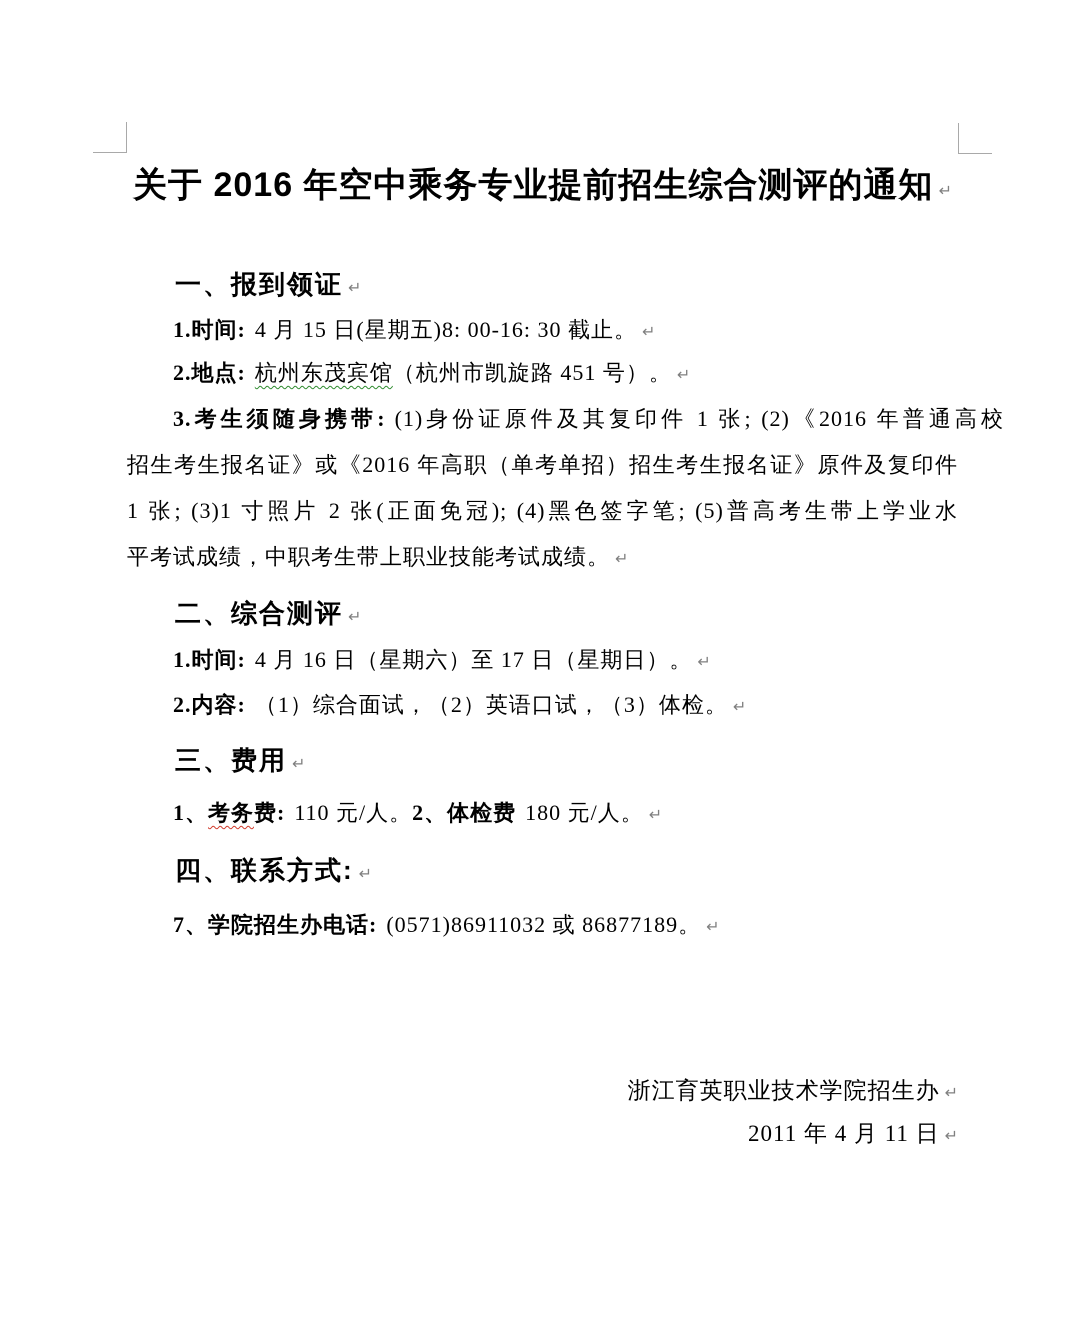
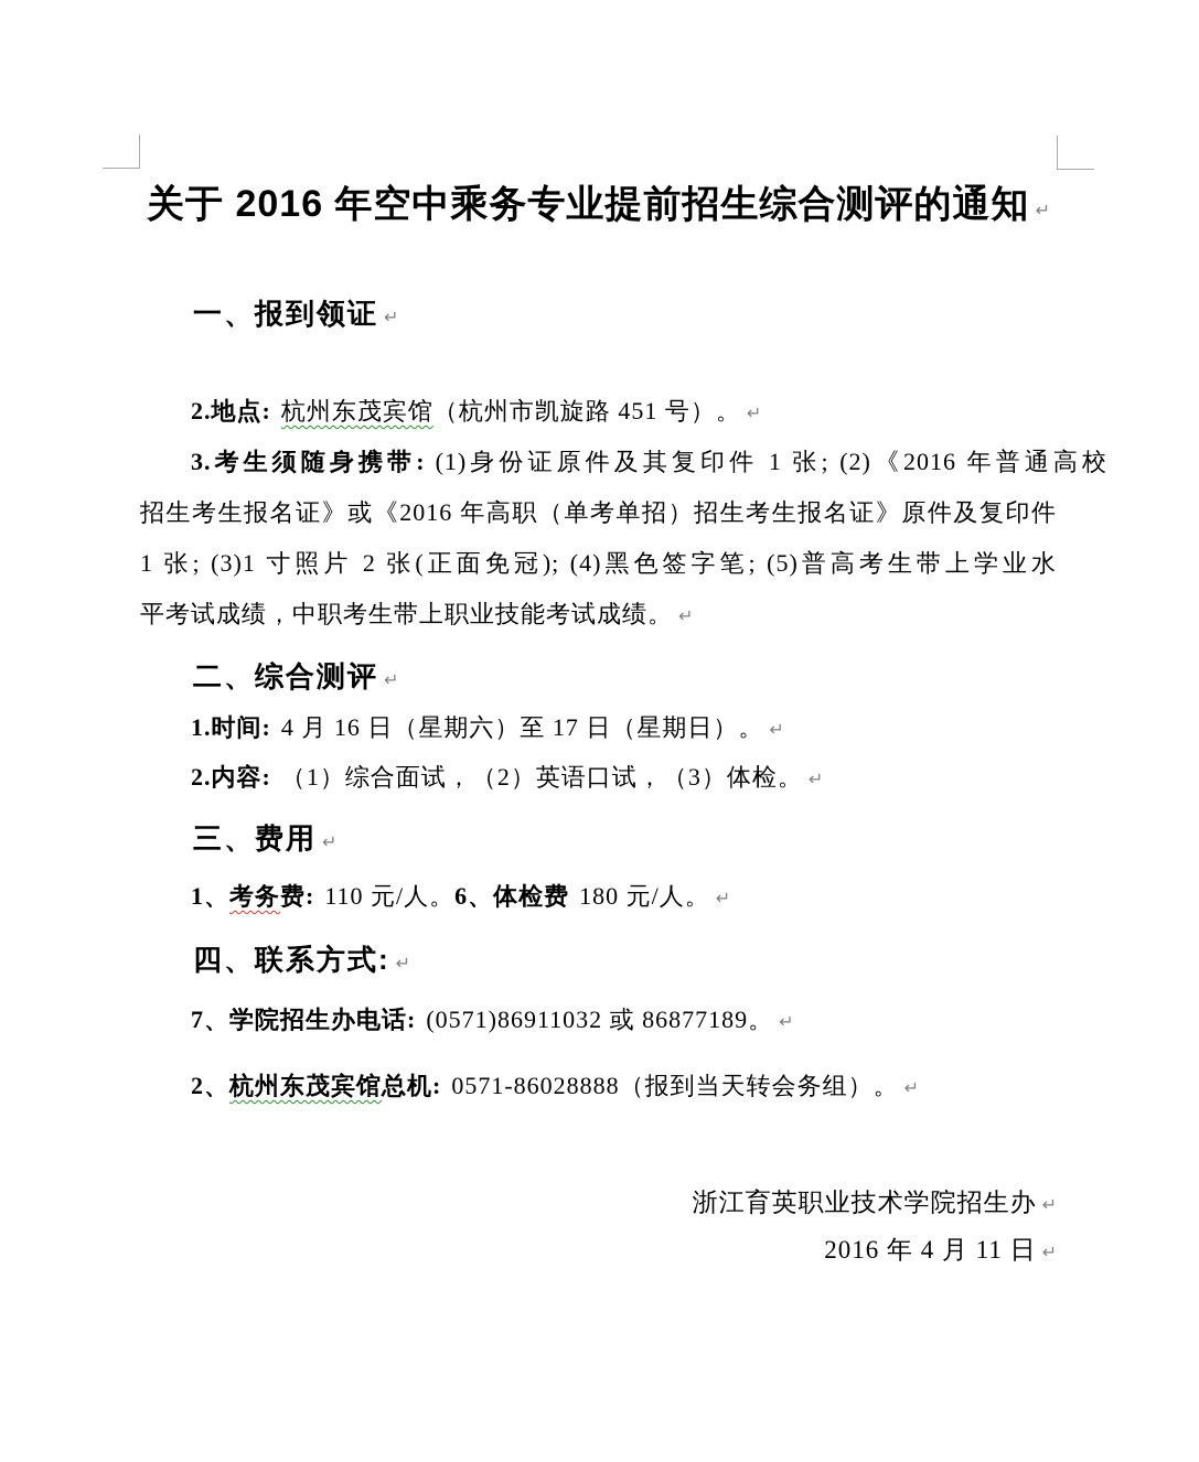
  关于 2016 年空中乘务专业提前招生综合测评的通知 ↵
  一、报到领证 ↵
- 1.时间: 4 月 15 日(星期五)8: 00-16: 30 截止。 ↵
  2.地点: 杭州东茂宾馆（杭州市凯旋路 451 号）。 ↵
  3.考生须随身携带: (1)身份证原件及其复印件 1 张; (2)《2016 年普通高校
  招生考生报名证》或《2016 年高职（单考单招）招生考生报名证》原件及复印件
  1 张; (3)1 寸照片 2 张(正面免冠); (4)黑色签字笔; (5)普高考生带上学业水
  平考试成绩，中职考生带上职业技能考试成绩。 ↵
  二、综合测评 ↵
  1.时间: 4 月 16 日（星期六）至 17 日（星期日）。 ↵
  2.内容: （1）综合面试，（2）英语口试，（3）体检。 ↵
  三、费用 ↵
- 1、考务费: 110 元/人。2、体检费 180 元/人。 ↵
+ 1、考务费: 110 元/人。6、体检费 180 元/人。 ↵
  四、联系方式: ↵
  7、学院招生办电话: (0571)86911032 或 86877189。 ↵
+ 2、杭州东茂宾馆总机: 0571-86028888（报到当天转会务组）。 ↵
  浙江育英职业技术学院招生办 ↵
- 2011 年 4 月 11 日 ↵
+ 2016 年 4 月 11 日 ↵
